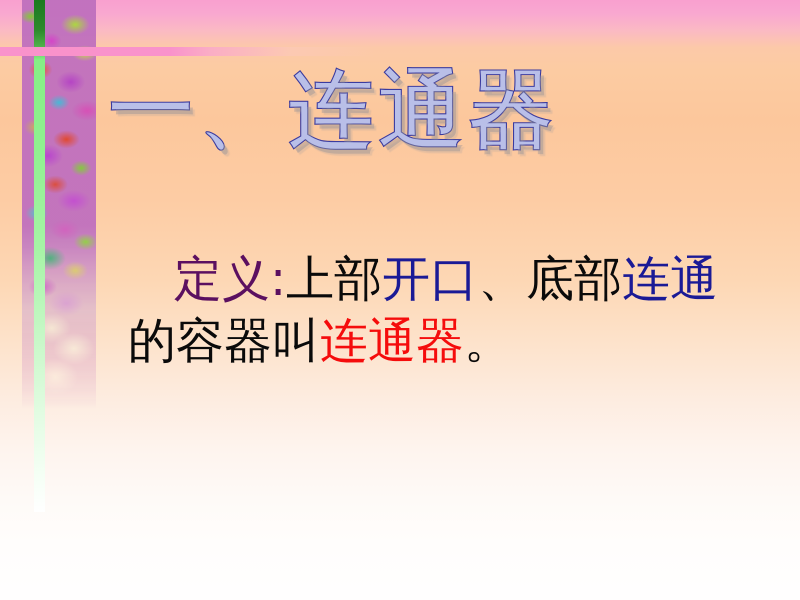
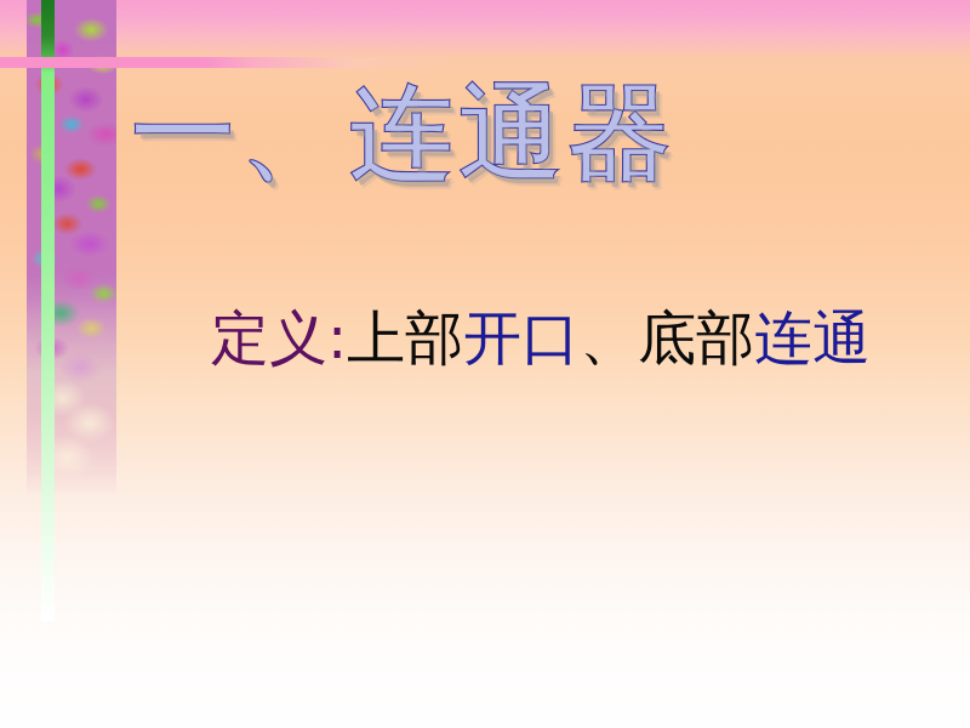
  一、连通器
  定义:上部开口、底部连通
- 的容器叫连通器。
